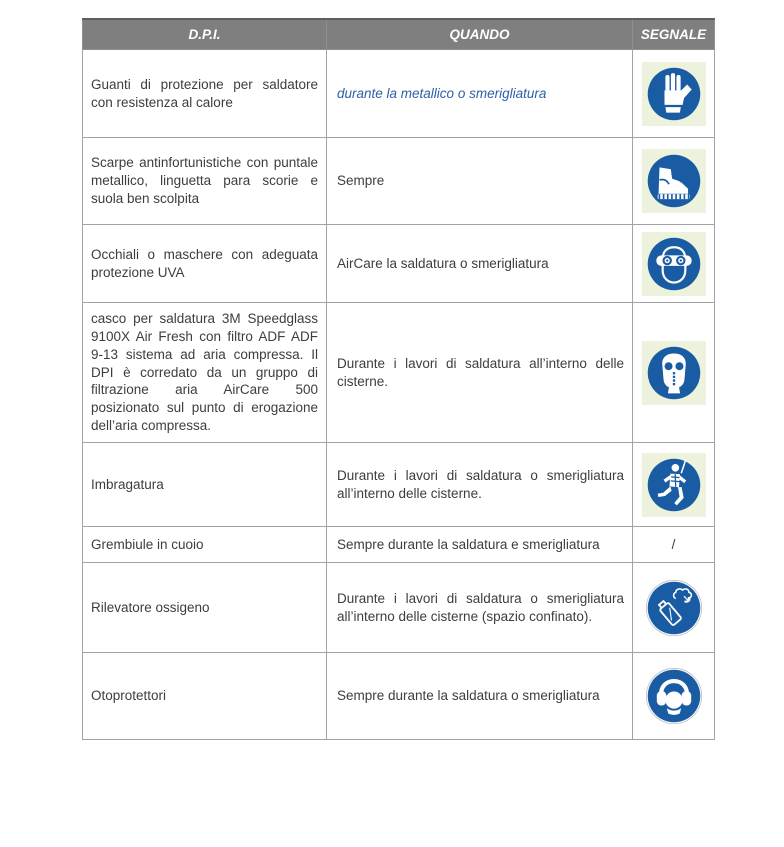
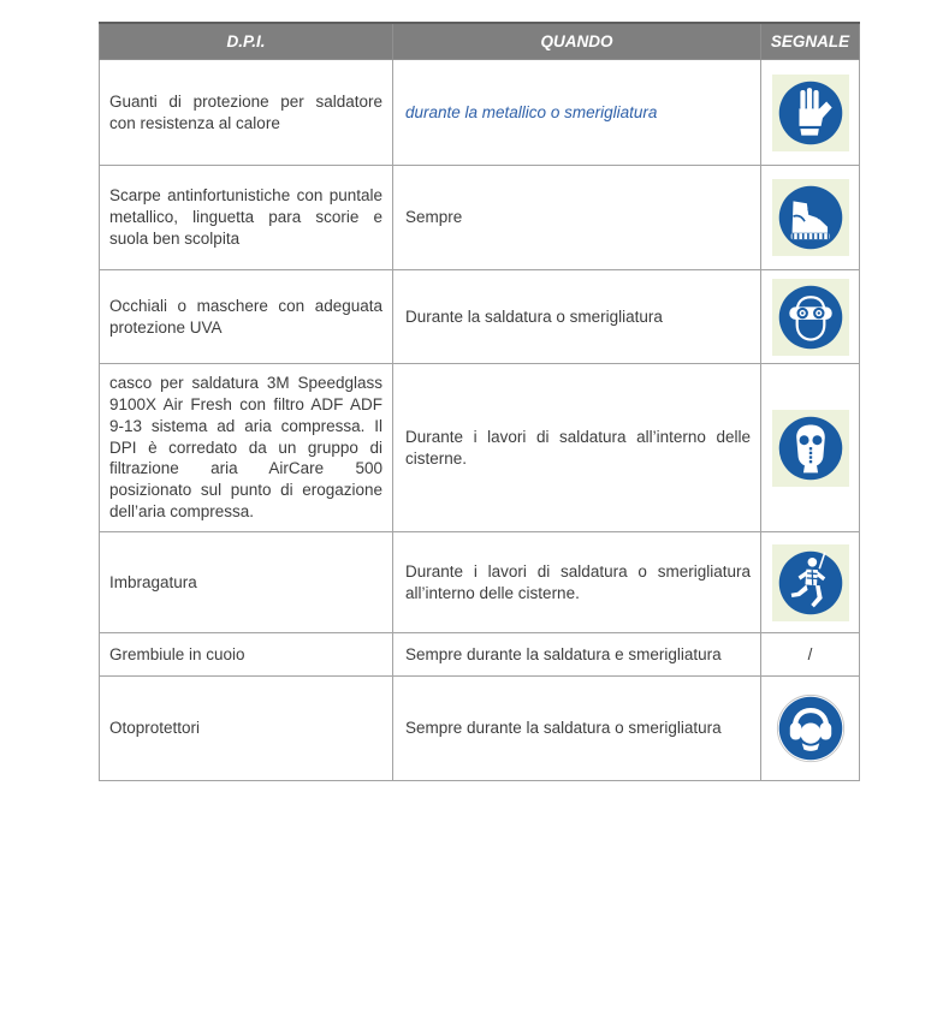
  D.P.I.	QUANDO	SEGNALE
  Guanti di protezione per saldatore con resistenza al calore	durante la metallico o smerigliatura
  Scarpe antinfortunistiche con puntale metallico, linguetta para scorie e suola ben scolpita	Sempre
- Occhiali o maschere con adeguata protezione UVA	AirCare la saldatura o smerigliatura
+ Occhiali o maschere con adeguata protezione UVA	Durante la saldatura o smerigliatura
  casco per saldatura 3M Speedglass 9100X Air Fresh con filtro ADF ADF 9-13 sistema ad aria compressa. Il DPI è corredato da un gruppo di filtrazione aria AirCare 500 posizionato sul punto di erogazione dell’aria compressa.	Durante i lavori di saldatura all’interno delle cisterne.
  Imbragatura	Durante i lavori di saldatura o smerigliatura all’interno delle cisterne.
  Grembiule in cuoio	Sempre durante la saldatura e smerigliatura	/
- Rilevatore ossigeno	Durante i lavori di saldatura o smerigliatura all’interno delle cisterne (spazio confinato).
  Otoprotettori	Sempre durante la saldatura o smerigliatura
